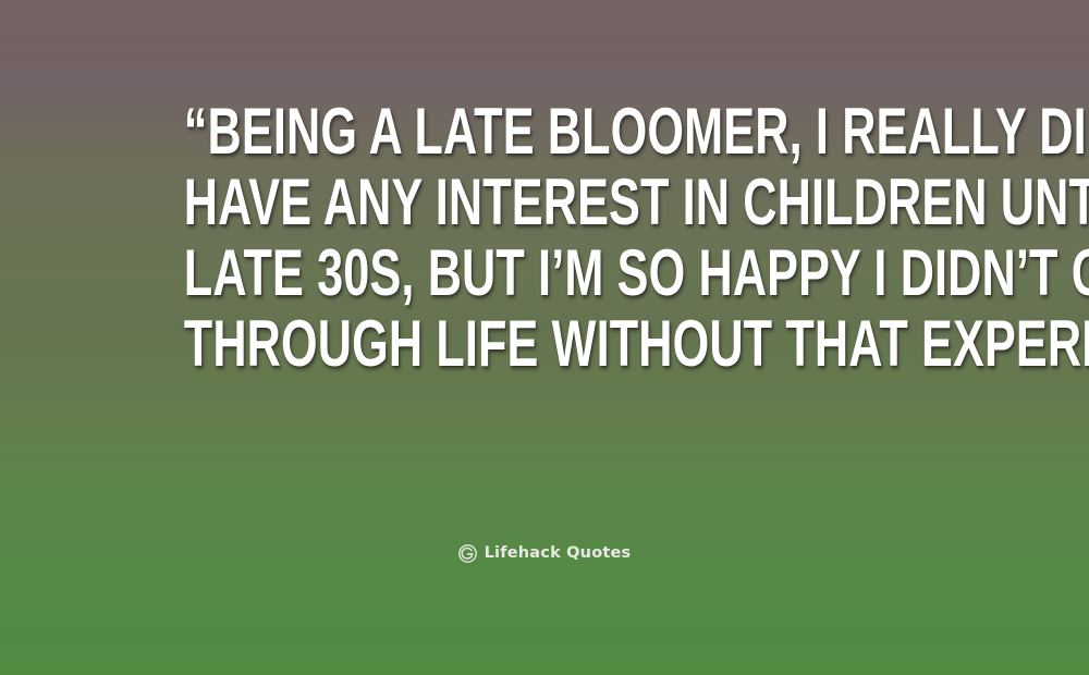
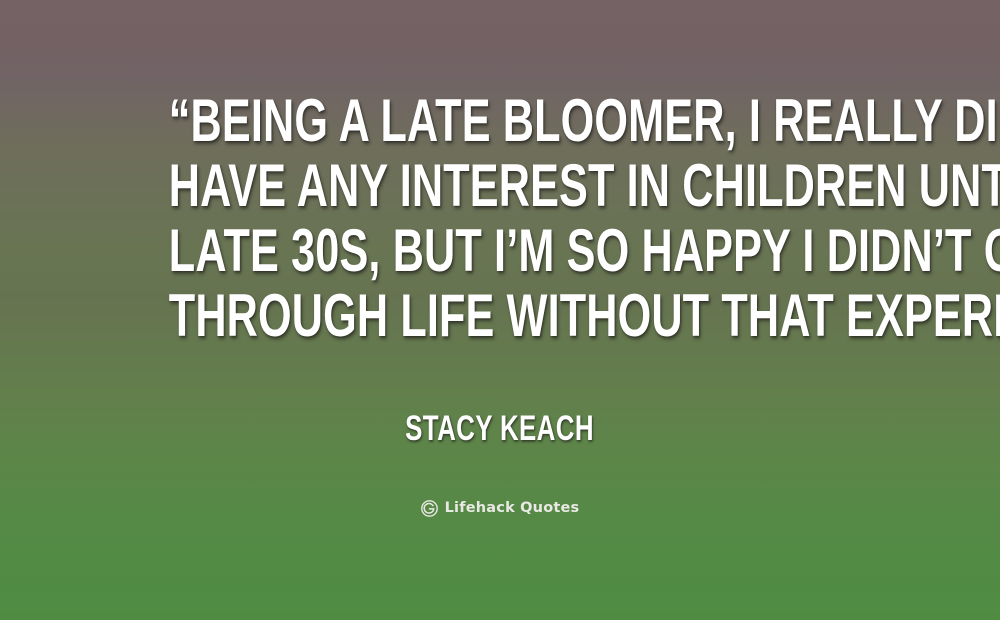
  “BEING A LATE BLOOMER, I REALLY DI
  HAVE ANY INTEREST IN CHILDREN UNT
  LATE 30S, BUT I’M SO HAPPY I DIDN’T
  THROUGH LIFE WITHOUT THAT EXPERI
+ STACY KEACH
  Lifehack Quotes
